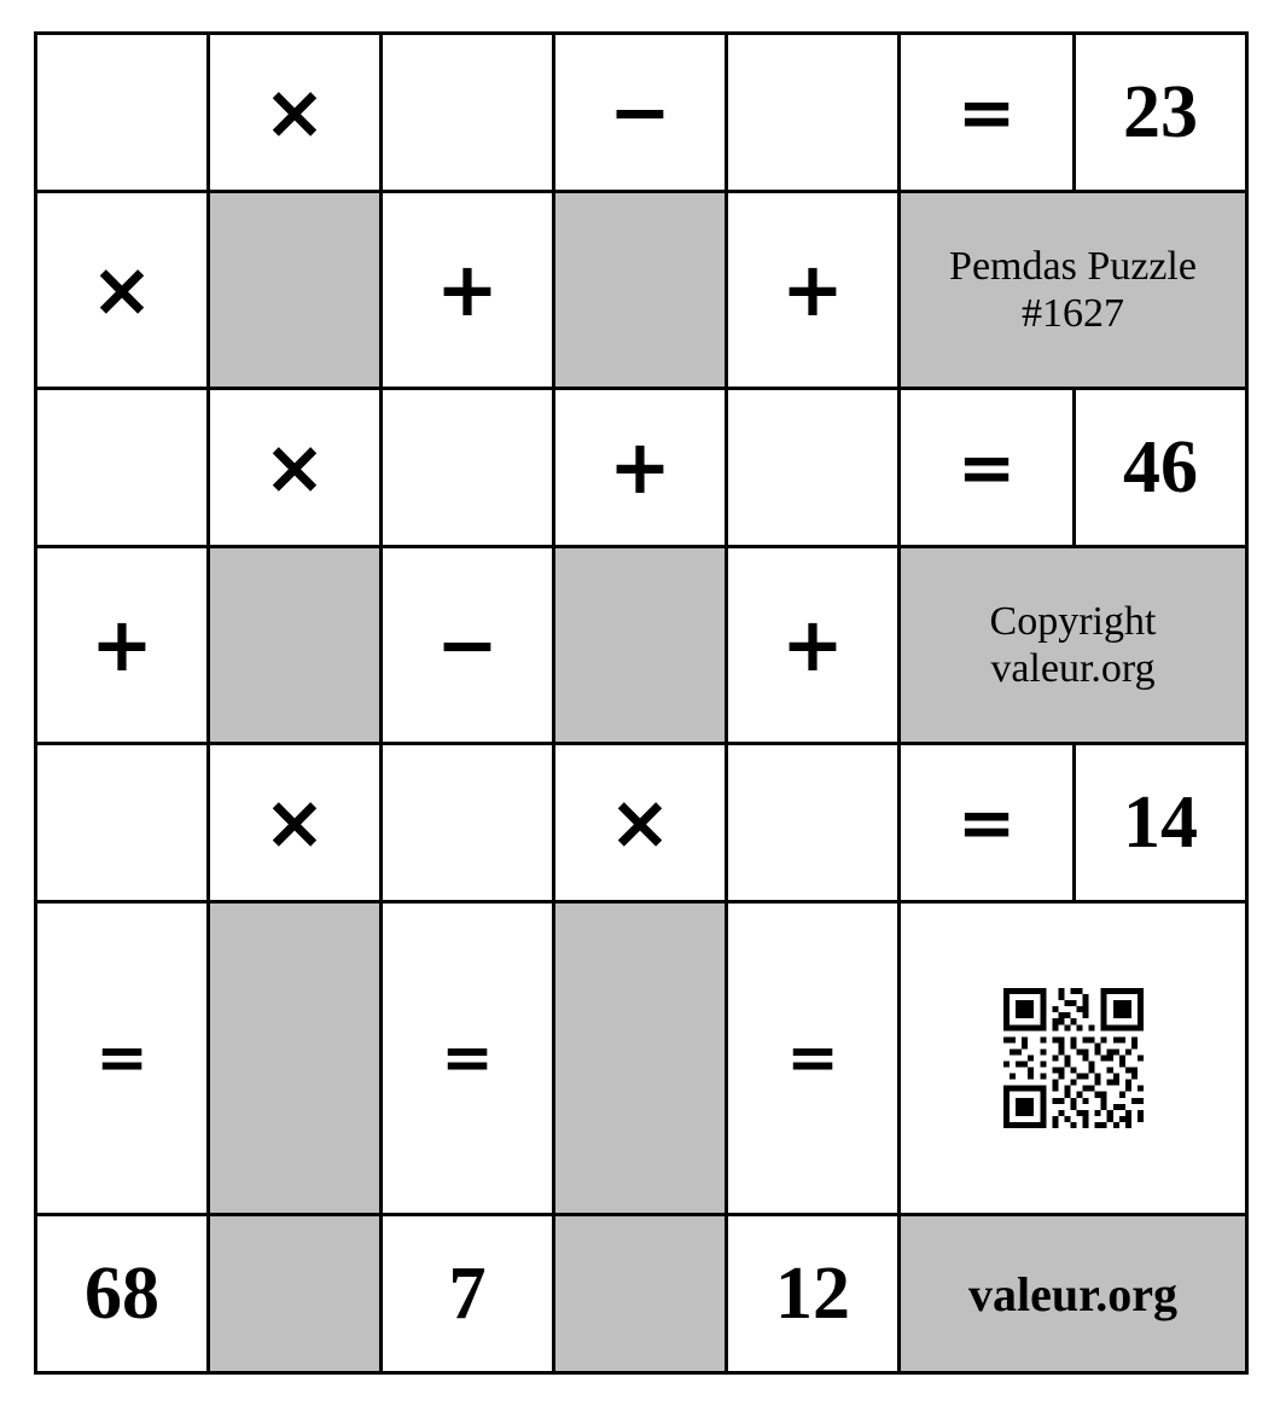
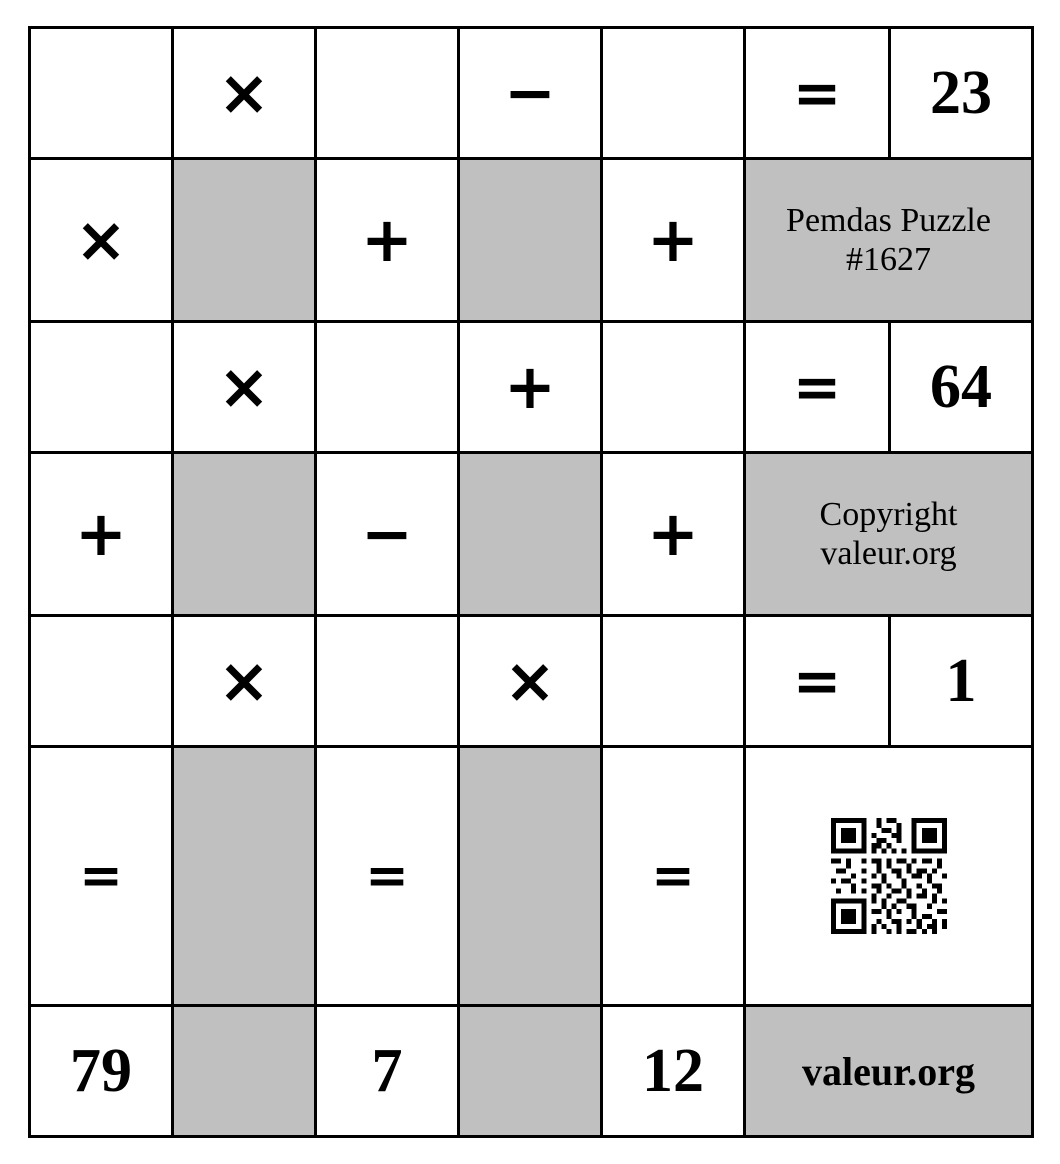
  	×		−		=	23
  ×		+		+	Pemdas Puzzle #1627
- 	×		+		=	46
+ 	×		+		=	64
  +		−		+	Copyright valeur.org
- 	×		×		=	14
+ 	×		×		=	1
  =		=		=
- 68		7		12	valeur.org
+ 79		7		12	valeur.org
